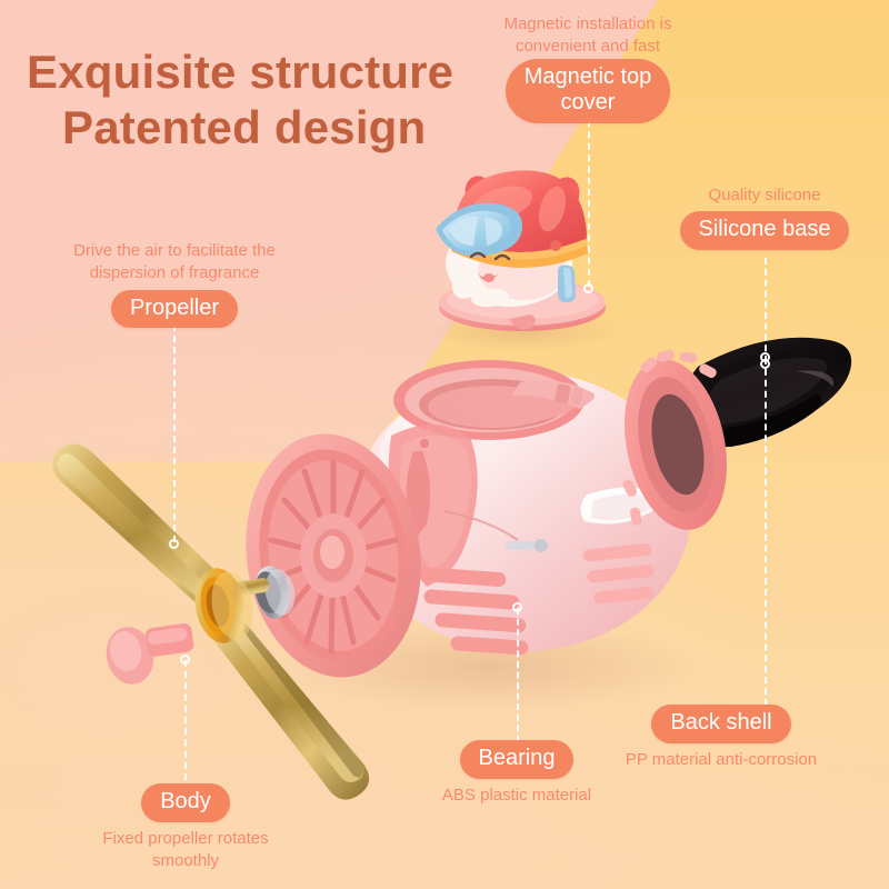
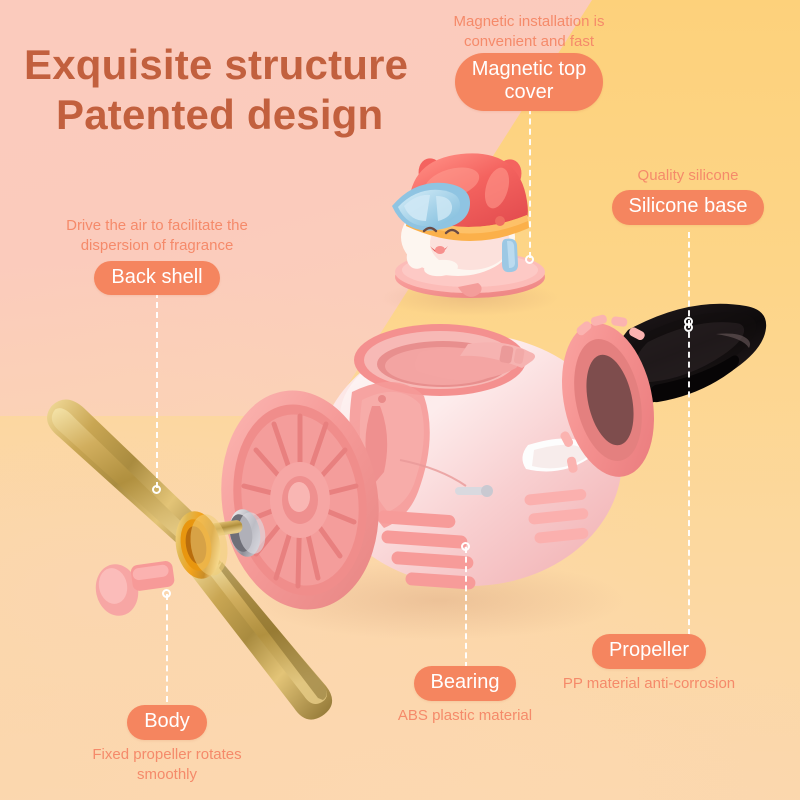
  Exquisite structure
  Patented design
  Magnetic installation is
  convenient and fast
  Magnetic top
  cover
  Quality silicone
  Silicone base
  Drive the air to facilitate the
  dispersion of fragrance
- Propeller
+ Back shell
  Body
  Fixed propeller rotates
  smoothly
  Bearing
  ABS plastic material
- Back shell
+ Propeller
  PP material anti-corrosion
